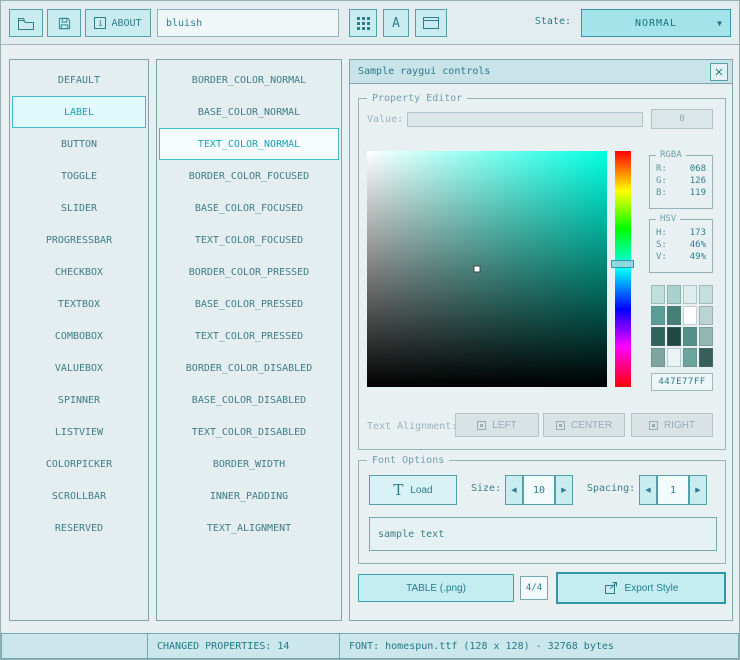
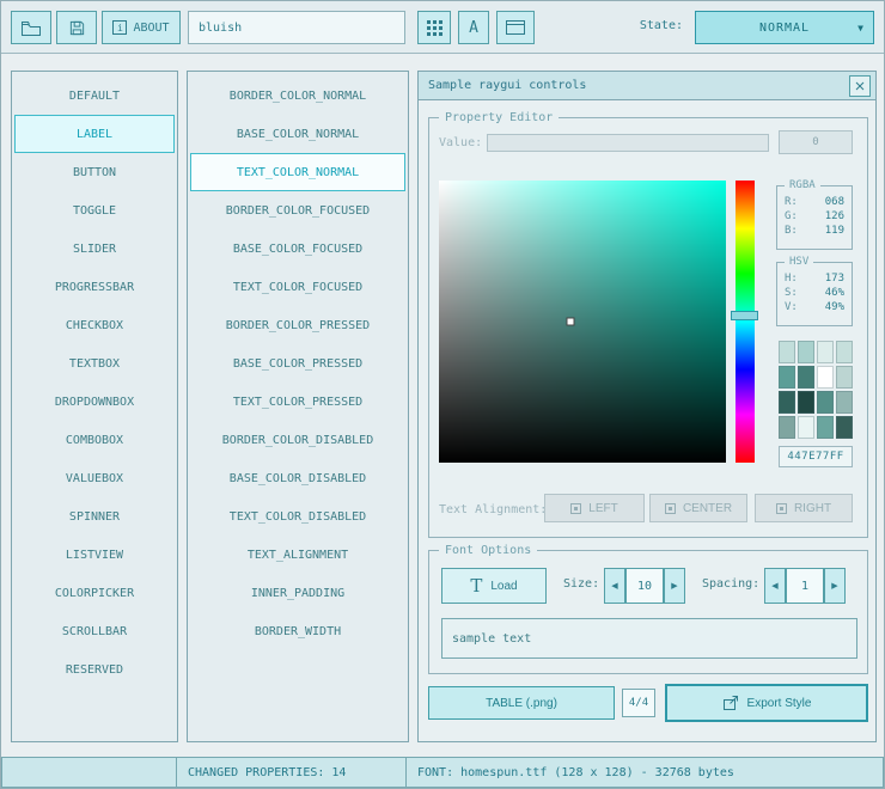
  i
  ABOUT
  bluish
  A
  State:
  NORMAL
  ▼
  DEFAULT
  LABEL
  BUTTON
  TOGGLE
  SLIDER
  PROGRESSBAR
  CHECKBOX
  TEXTBOX
+ DROPDOWNBOX
  COMBOBOX
  VALUEBOX
  SPINNER
  LISTVIEW
  COLORPICKER
  SCROLLBAR
  RESERVED
  BORDER_COLOR_NORMAL
  BASE_COLOR_NORMAL
  TEXT_COLOR_NORMAL
  BORDER_COLOR_FOCUSED
  BASE_COLOR_FOCUSED
  TEXT_COLOR_FOCUSED
  BORDER_COLOR_PRESSED
  BASE_COLOR_PRESSED
  TEXT_COLOR_PRESSED
  BORDER_COLOR_DISABLED
  BASE_COLOR_DISABLED
  TEXT_COLOR_DISABLED
- BORDER_WIDTH
+ TEXT_ALIGNMENT
  INNER_PADDING
- TEXT_ALIGNMENT
+ BORDER_WIDTH
  Sample raygui controls
  Property Editor
  Value:
  0
  RGBA
  R:
  068
  G:
  126
  B:
  119
  HSV
  H:
  173
  S:
  46%
  V:
  49%
  447E77FF
  Text Alignment
  LEFT
  CENTER
  RIGHT
  Font Options
  T
  Load
  Size:
  10
  Spacing:
  1
  sample text
  TABLE (.png)
  4/4
  Export Style
  CHANGED PROPERTIES: 14
  FONT: homespun.ttf (128 x 128) - 32768 bytes
